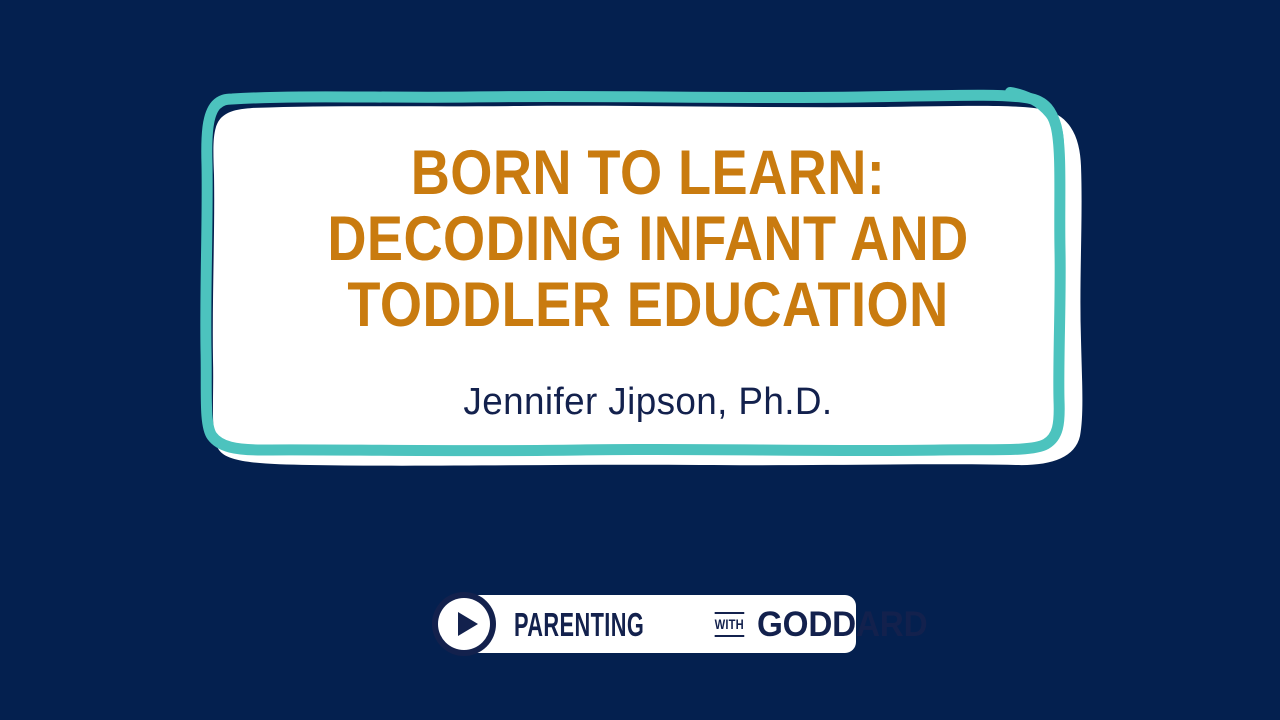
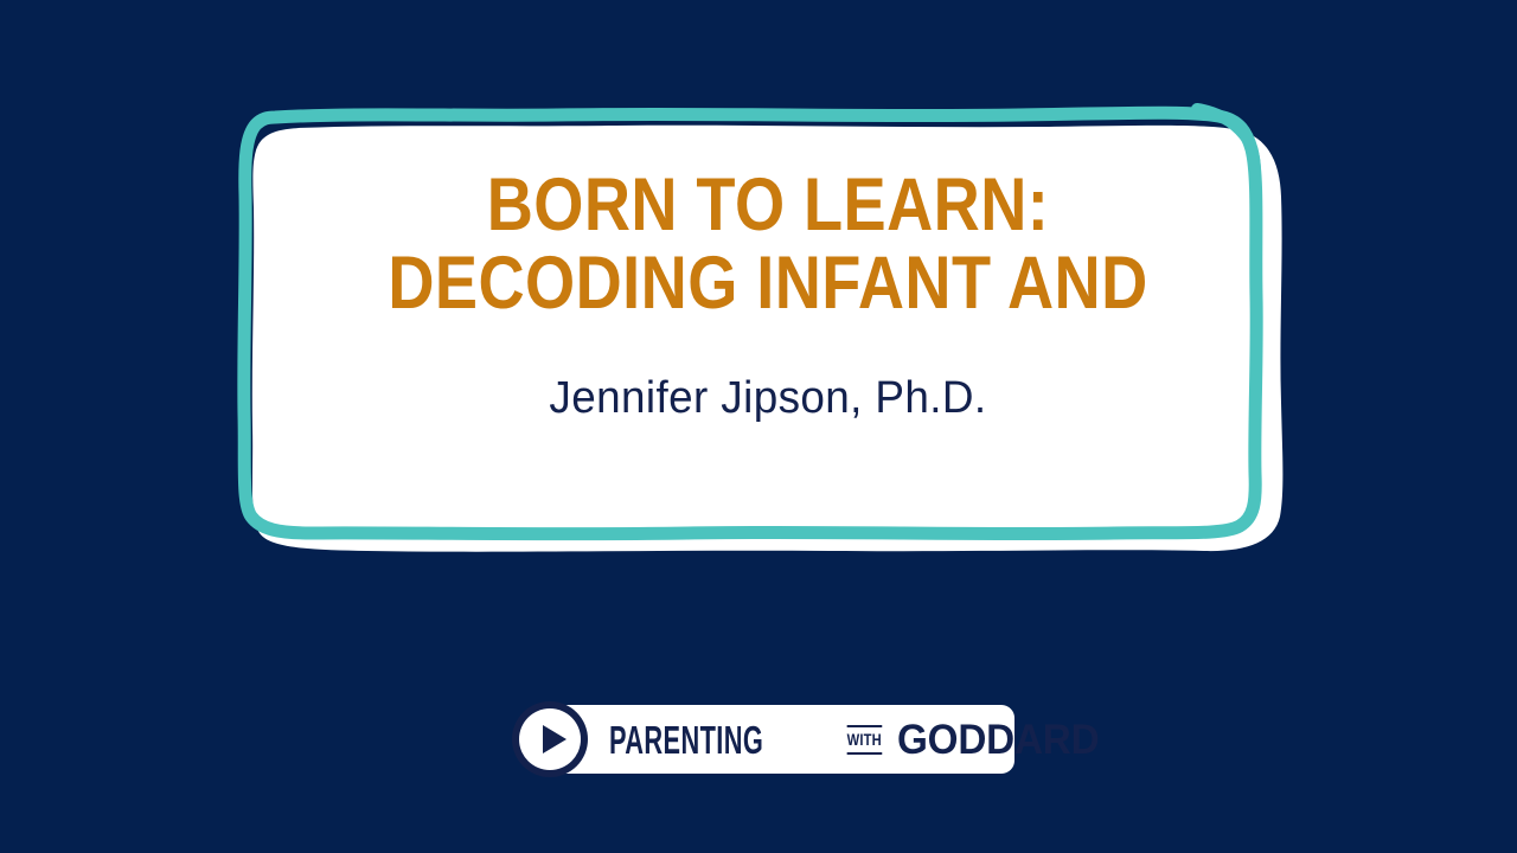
  BORN TO LEARN:
  DECODING INFANT AND
- TODDLER EDUCATION
  Jennifer Jipson, Ph.D.
  PARENTING
  WITH
  GODDARD
